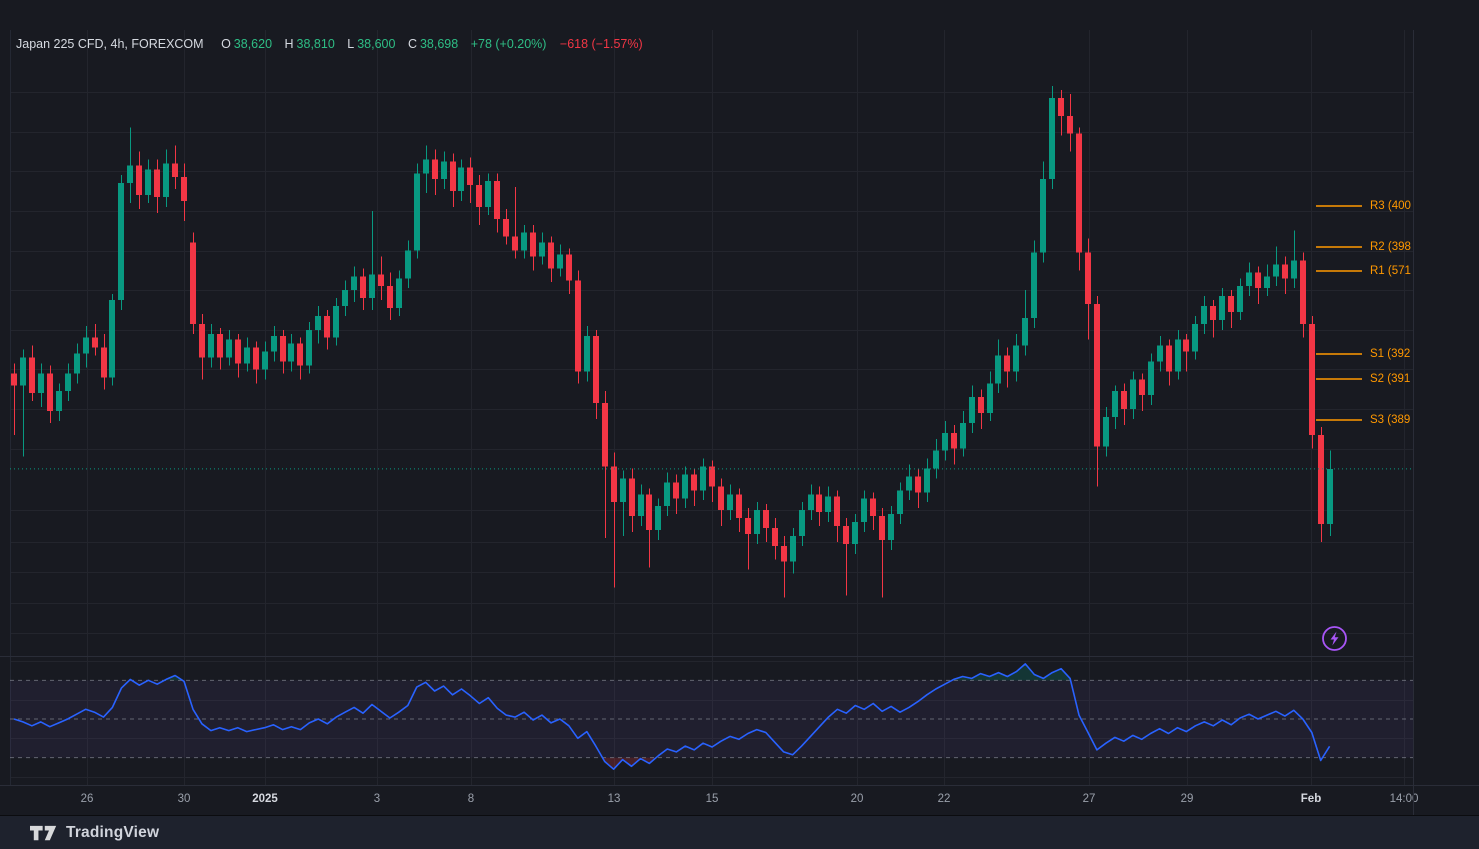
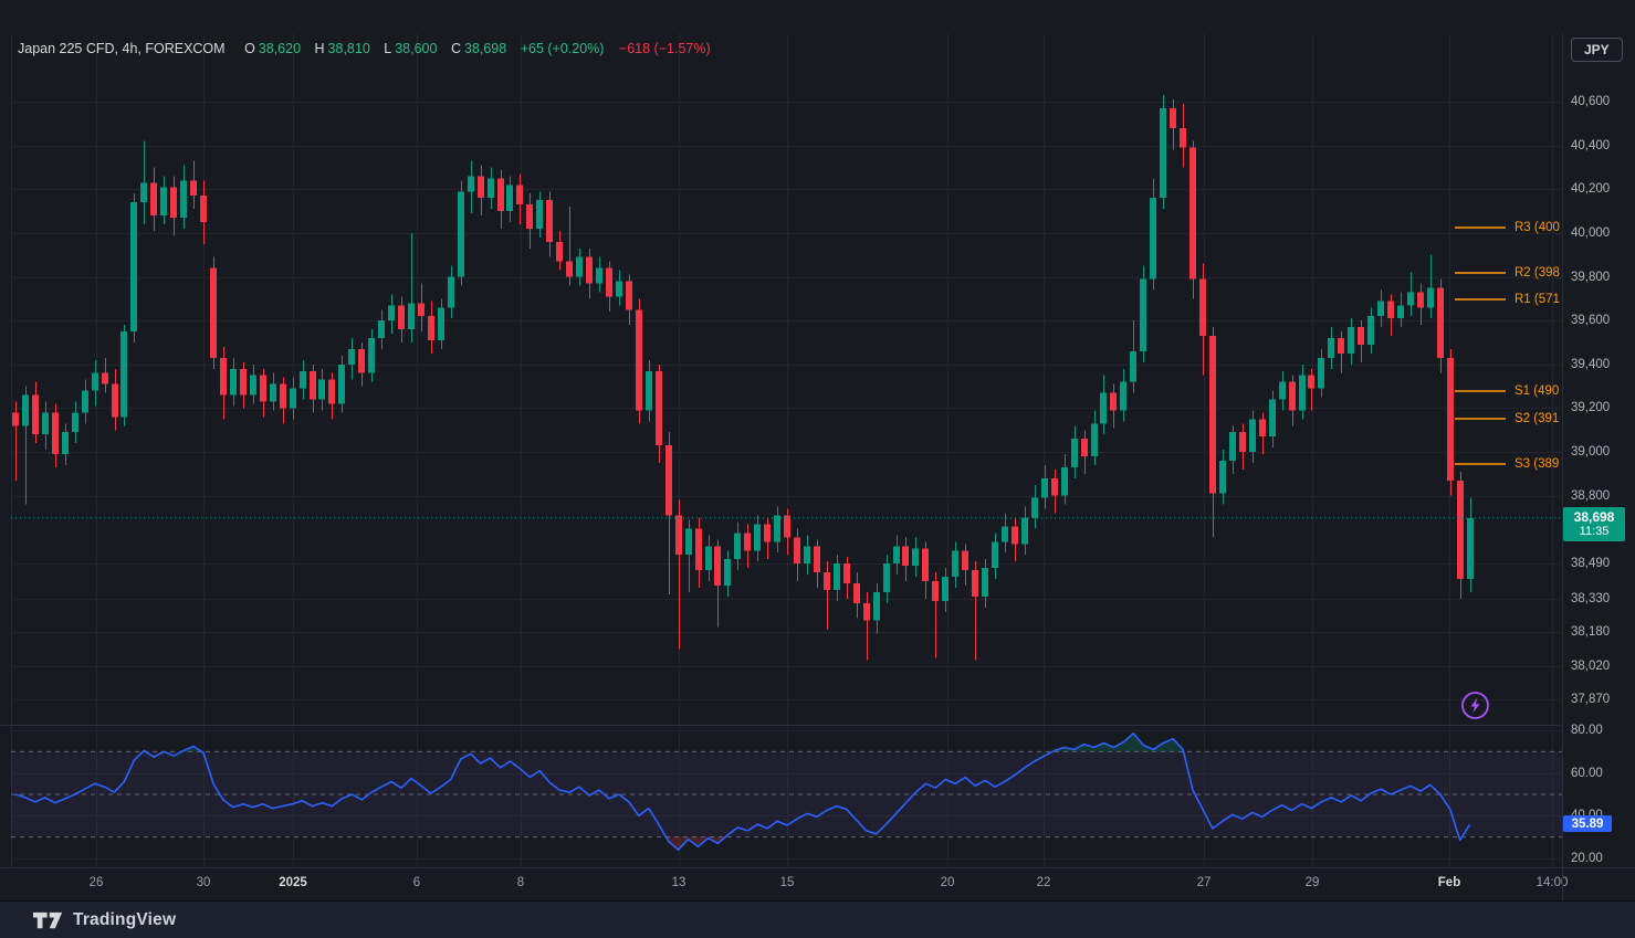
- Japan 225 CFD, 4h, FOREXCOM O 38,620 H 38,810 L 38,600 C 38,698 +78 (+0.20%) −618 (−1.57%)
+ Japan 225 CFD, 4h, FOREXCOM O 38,620 H 38,810 L 38,600 C 38,698 +65 (+0.20%) −618 (−1.57%)
  R3 (400
  R2 (398
  R1 (571
- S1 (392
+ S1 (490
  S2 (391
  S3 (389
+ JPY
+ 40,600
+ 40,400
+ 40,200
+ 40,000
+ 39,800
+ 39,600
+ 39,400
+ 39,200
+ 39,000
+ 38,800
+ 38,490
+ 38,330
+ 38,180
+ 38,020
+ 37,870
+ 38,698
+ 11:35
+ 35.89
+ 80.00
+ 60.00
+ 20.00
  26
  30
  2025
- 3
+ 6
  8
  13
  15
  20
  22
  27
  29
  Feb
  14:00
  TradingView
